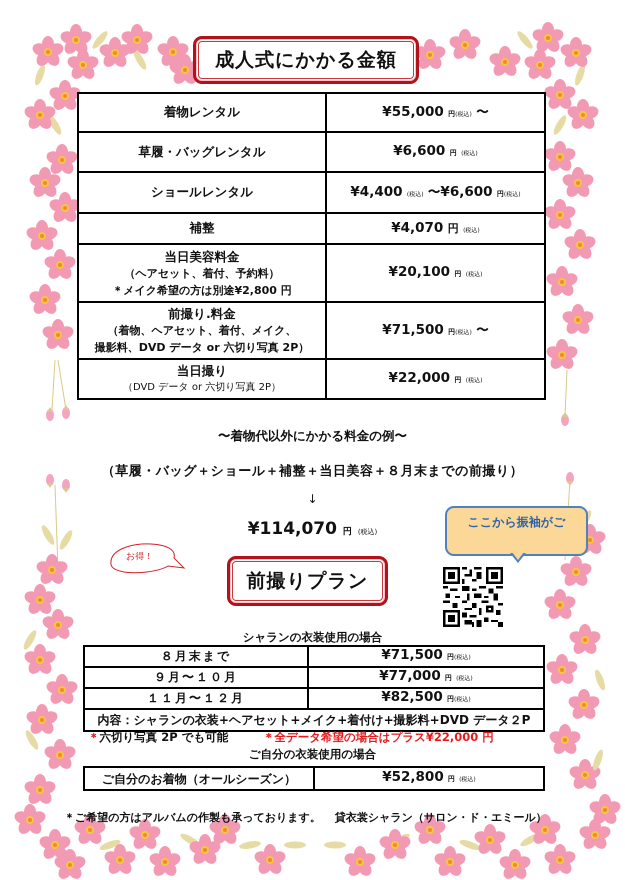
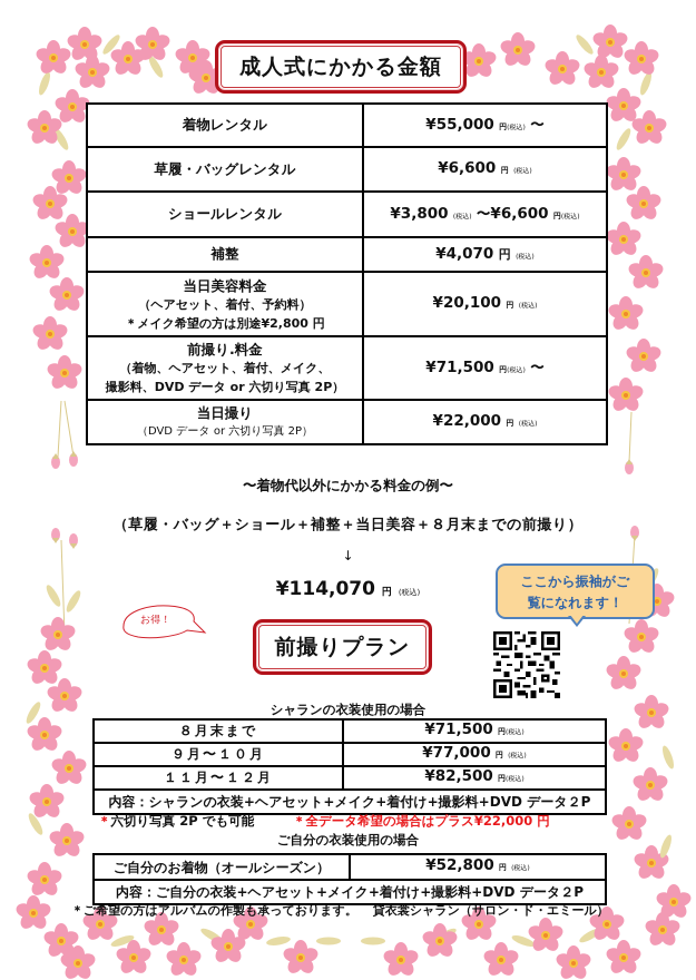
  成人式にかかる金額
  着物レンタル	¥55,000 円 〜
  草履・バッグレンタル	¥6,600 円
- ショールレンタル	¥4,400 〜¥6,600 円
+ ショールレンタル	¥3,800 〜¥6,600 円
  当日美容料金 （ヘアセット、着付、予約料） ＊メイク希望の方は別途¥2,800 円	¥20,100 円
  前撮り.料金 （着物、ヘアセット、着付、メイク、 撮影料、DVD データ or 六切り写真 2P）	¥71,500 円 〜
  当日撮り （DVD データ or 六切り写真 2P）	¥22,000 円
  〜着物代以外にかかる料金の例〜
  （草履・バッグ＋ショール＋補整＋当日美容＋８月末までの前撮り）
  ↓
  ¥114,070 円 (税込)
  お得！
  ここから振袖がご
+ 覧になれます！
  前撮りプラン
  シャランの衣装使用の場合
  ８月末まで	¥71,500 円
  ９月〜１０月	¥77,000 円
  １１月〜１２月	¥82,500 円
  内容：シャランの衣装+ヘアセット+メイク+着付け+撮影料+DVD データ２P
  ＊六切り写真 2P でも可能
  ＊全データ希望の場合はプラス¥22,000 円
  ご自分の衣装使用の場合
  ご自分のお着物（オールシーズン）	¥52,800 円
+ 内容：ご自分の衣装+ヘアセット+メイク+着付け+撮影料+DVD データ２P
  ＊ご希望の方はアルバムの作製も承っております。 貸衣裳シャラン（サロン・ド・エミール）
